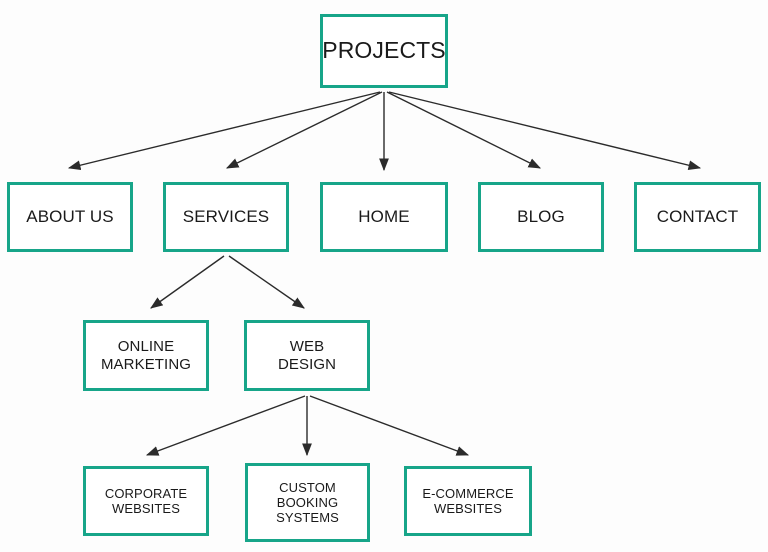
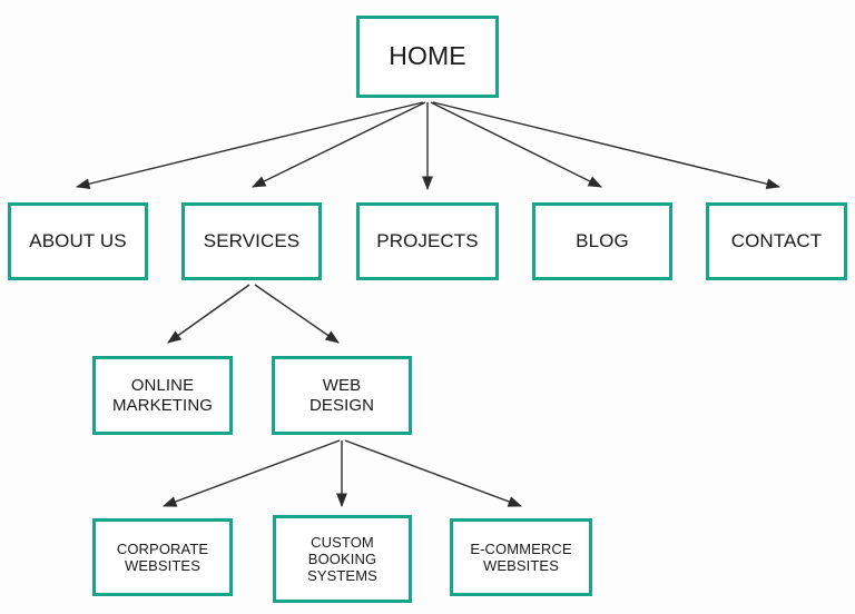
- PROJECTS
+ HOME
  ABOUT US
  SERVICES
- HOME
+ PROJECTS
  BLOG
  CONTACT
  ONLINE
  MARKETING
  WEB
  DESIGN
  CORPORATE
  WEBSITES
  CUSTOM
  BOOKING
  SYSTEMS
  E-COMMERCE
  WEBSITES
